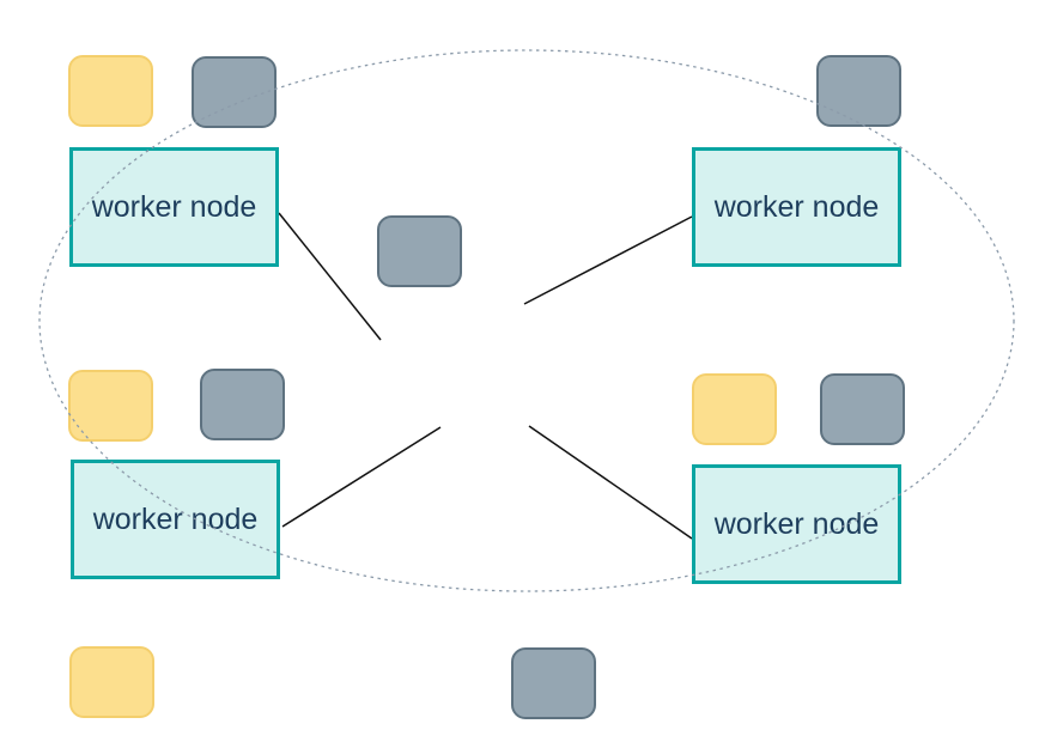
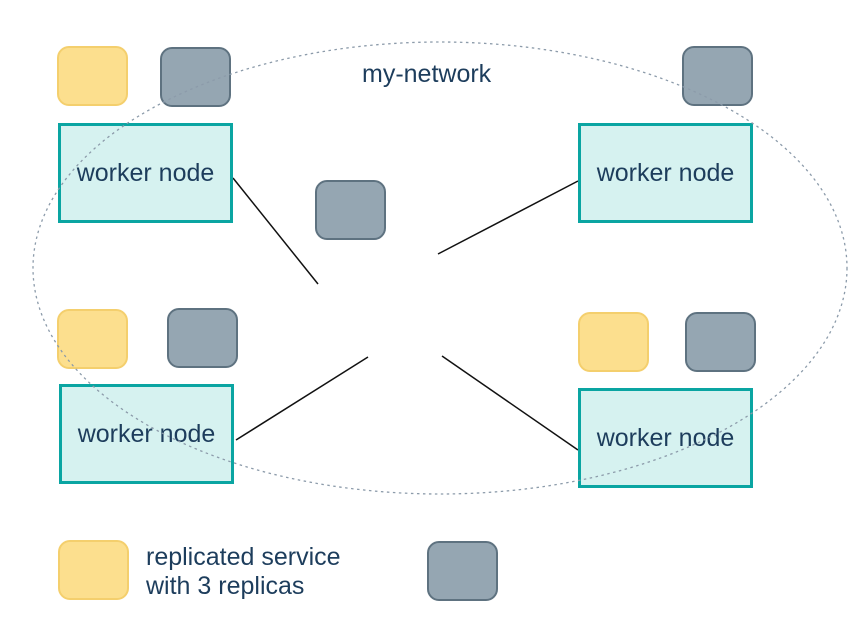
  worker node
  worker node
  worker node
  worker node
+ my-network
+ replicated service
+ with 3 replicas
